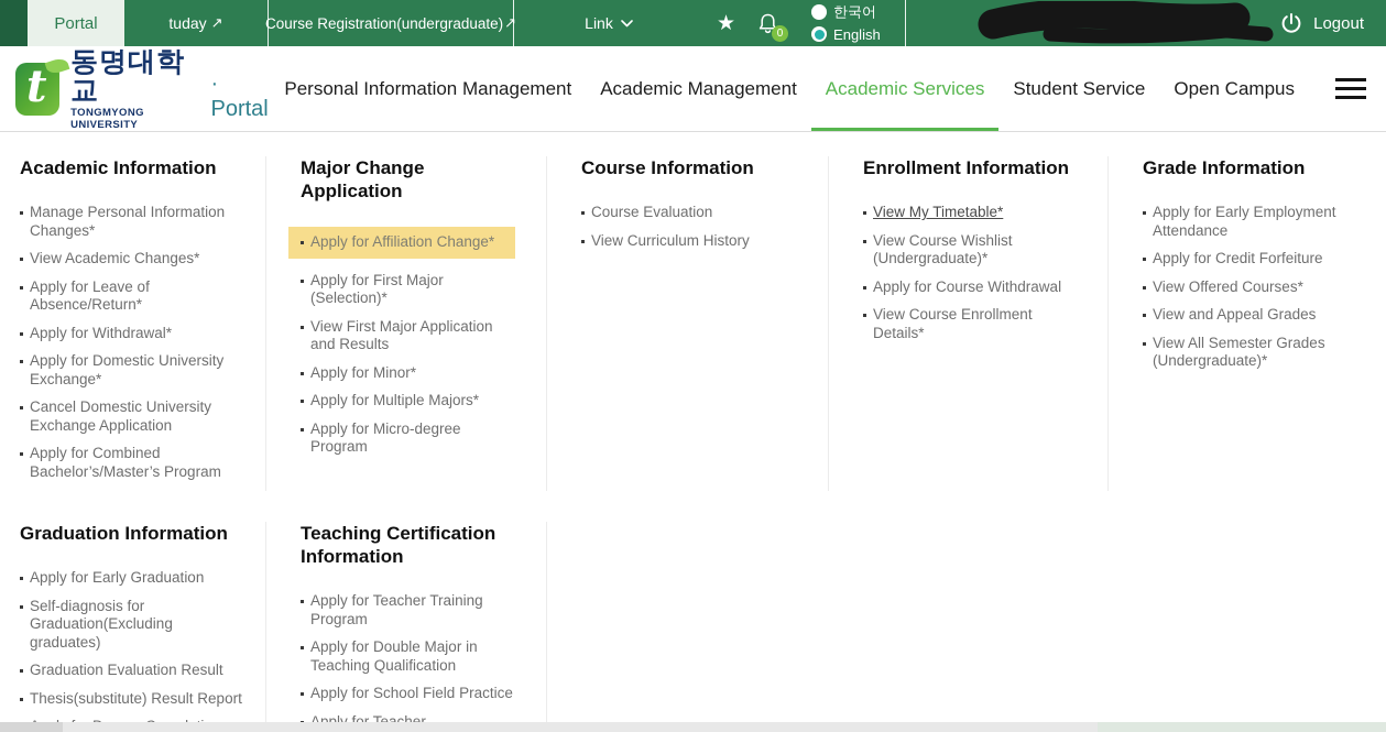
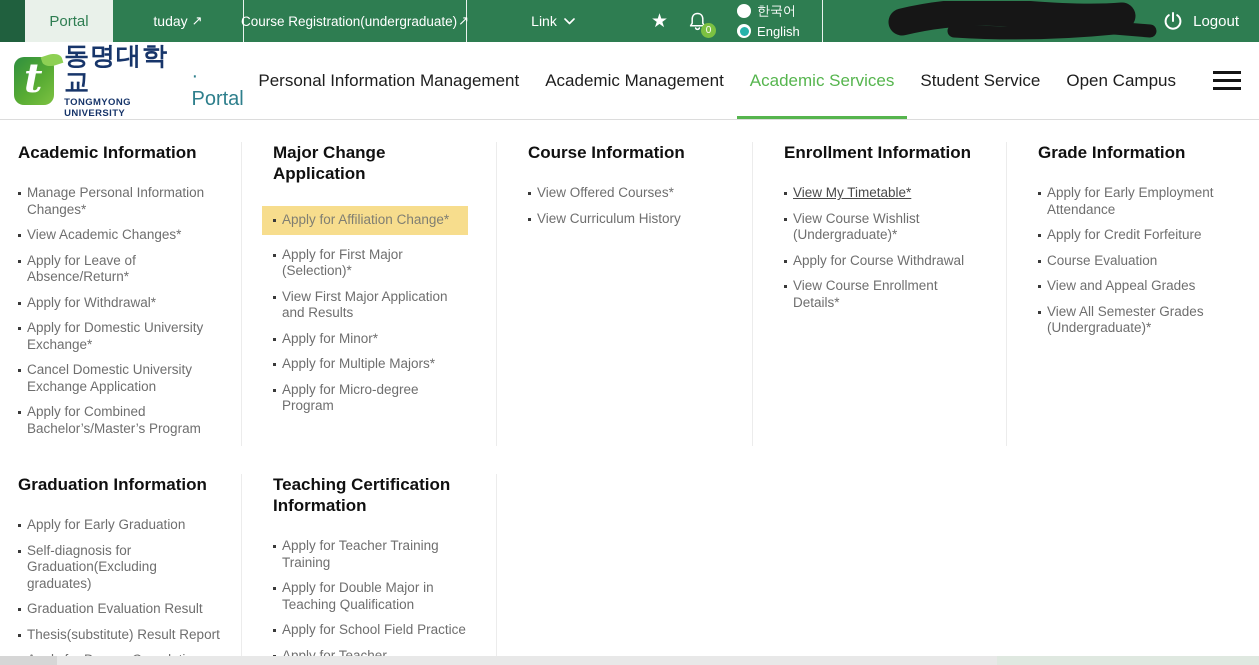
  Portal
  tuday
  ↗
  Course Registration(undergraduate)
  ↗
  Link
  ★
  0
  한국어
  English
  Logout
  t
  동명대학교
  TONGMYONG UNIVERSITY
  · Portal
  Personal Information Management
  Academic Management
  Academic Services
  Student Service
  Open Campus
  Academic Information
  Manage Personal Information Changes*
  View Academic Changes*
  Apply for Leave of Absence/Return*
  Apply for Withdrawal*
  Apply for Domestic University Exchange*
  Cancel Domestic University Exchange Application
  Apply for Combined Bachelor’s/Master’s Program
  Major Change Application
  Apply for Affiliation Change*
  Apply for First Major (Selection)*
  View First Major Application and Results
  Apply for Minor*
  Apply for Multiple Majors*
  Apply for Micro-degree Program
  Course Information
- Course Evaluation
+ View Offered Courses*
  View Curriculum History
  Enrollment Information
  View My Timetable*
  View Course Wishlist (Undergraduate)*
  Apply for Course Withdrawal
  View Course Enrollment Details*
  Grade Information
  Apply for Early Employment Attendance
  Apply for Credit Forfeiture
- View Offered Courses*
+ Course Evaluation
  View and Appeal Grades
  View All Semester Grades (Undergraduate)*
  Graduation Information
  Apply for Early Graduation
  Self-diagnosis for Graduation(Excluding graduates)
  Graduation Evaluation Result
  Thesis(substitute) Result Report
  Teaching Certification Information
- Apply for Teacher Training Program
+ Apply for Teacher Training Training
  Apply for Double Major in Teaching Qualification
  Apply for School Field Practice
